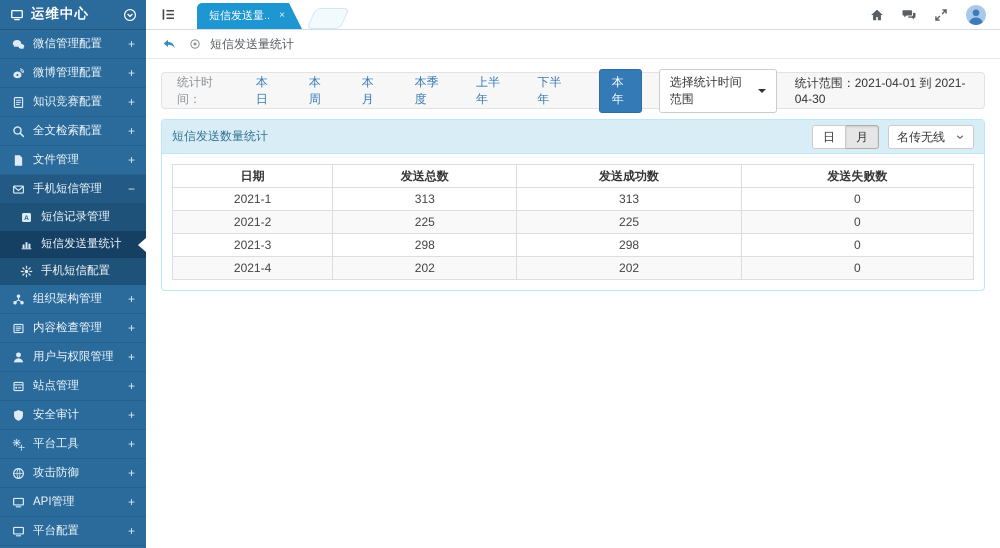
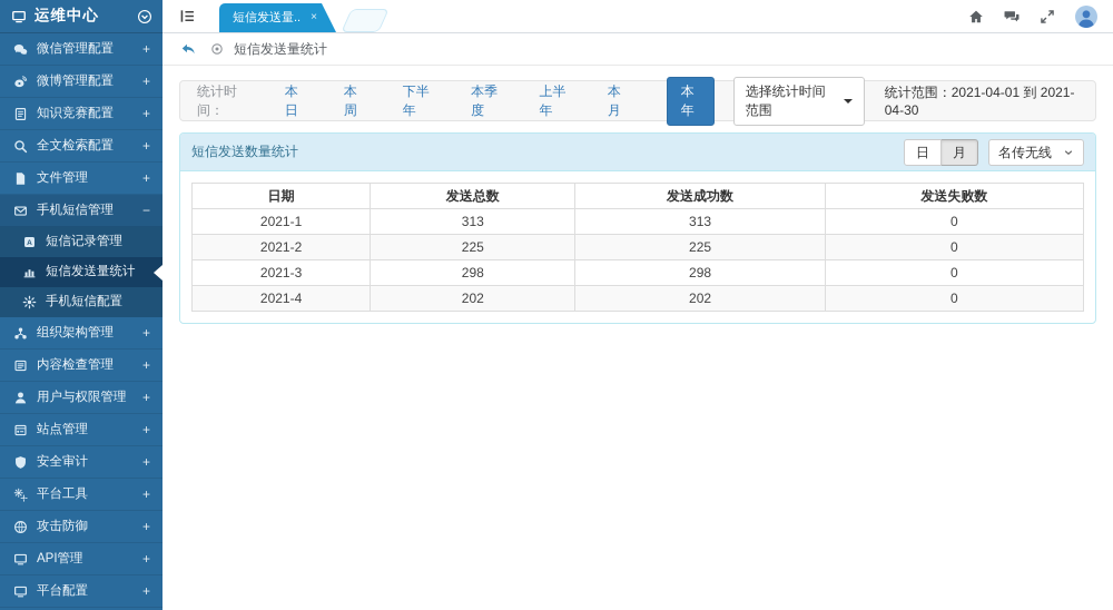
  运维中心
  微信管理配置
  +
  微博管理配置
  +
  知识竞赛配置
  +
  全文检索配置
  +
  文件管理
  +
  手机短信管理
  −
  短信记录管理
  短信发送量统计
  手机短信配置
  组织架构管理
  +
  内容检查管理
  +
  用户与权限管理
  +
  站点管理
  +
  安全审计
  +
  平台工具
  +
  攻击防御
  +
  API管理
  +
  平台配置
  +
  短信发送量..
  ×
  短信发送量统计
  统计时间：
  本日
  本周
- 本月
+ 下半年
  本季度
  上半年
- 下半年
+ 本月
  本年
  选择统计时间范围
  统计范围：2021-04-01 到 2021-04-30
  短信发送数量统计
  日
  月
  名传无线
  日期	发送总数	发送成功数	发送失败数
  2021-1	313	313	0
  2021-2	225	225	0
  2021-3	298	298	0
  2021-4	202	202	0
